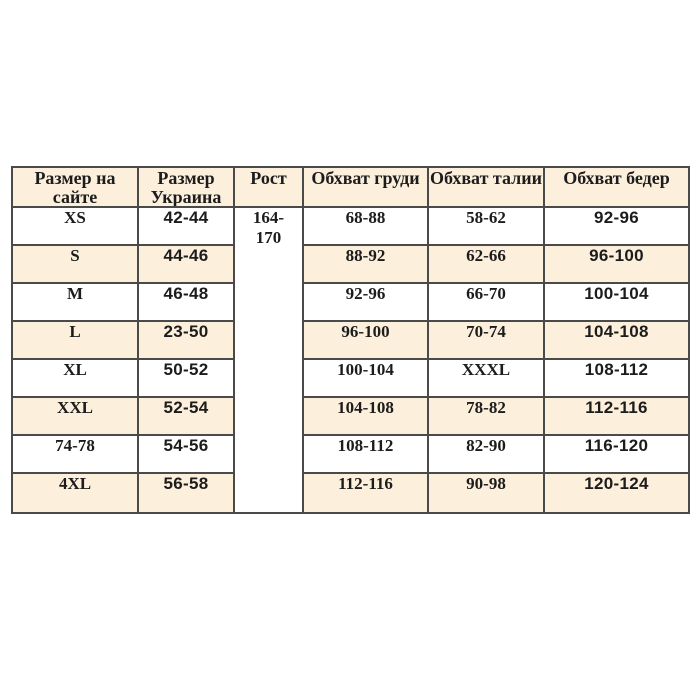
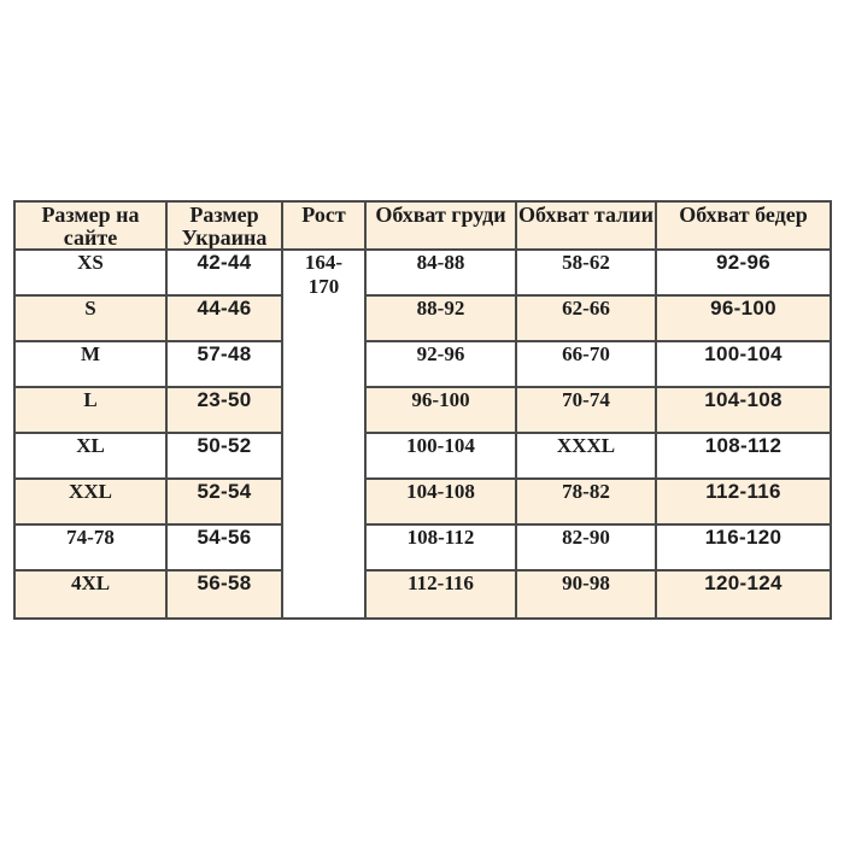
  Размер на сайте	Размер Украина	Рост	Обхват груди	Обхват талии	Обхват бедер
- XS	42-44	164- 170	68-88	58-62	92-96
+ XS	42-44	164- 170	84-88	58-62	92-96
  S	44-46	88-92	62-66	96-100
- M	46-48	92-96	66-70	100-104
+ M	57-48	92-96	66-70	100-104
  L	23-50	96-100	70-74	104-108
  XL	50-52	100-104	XXXL	108-112
  XXL	52-54	104-108	78-82	112-116
  74-78	54-56	108-112	82-90	116-120
  4XL	56-58	112-116	90-98	120-124
